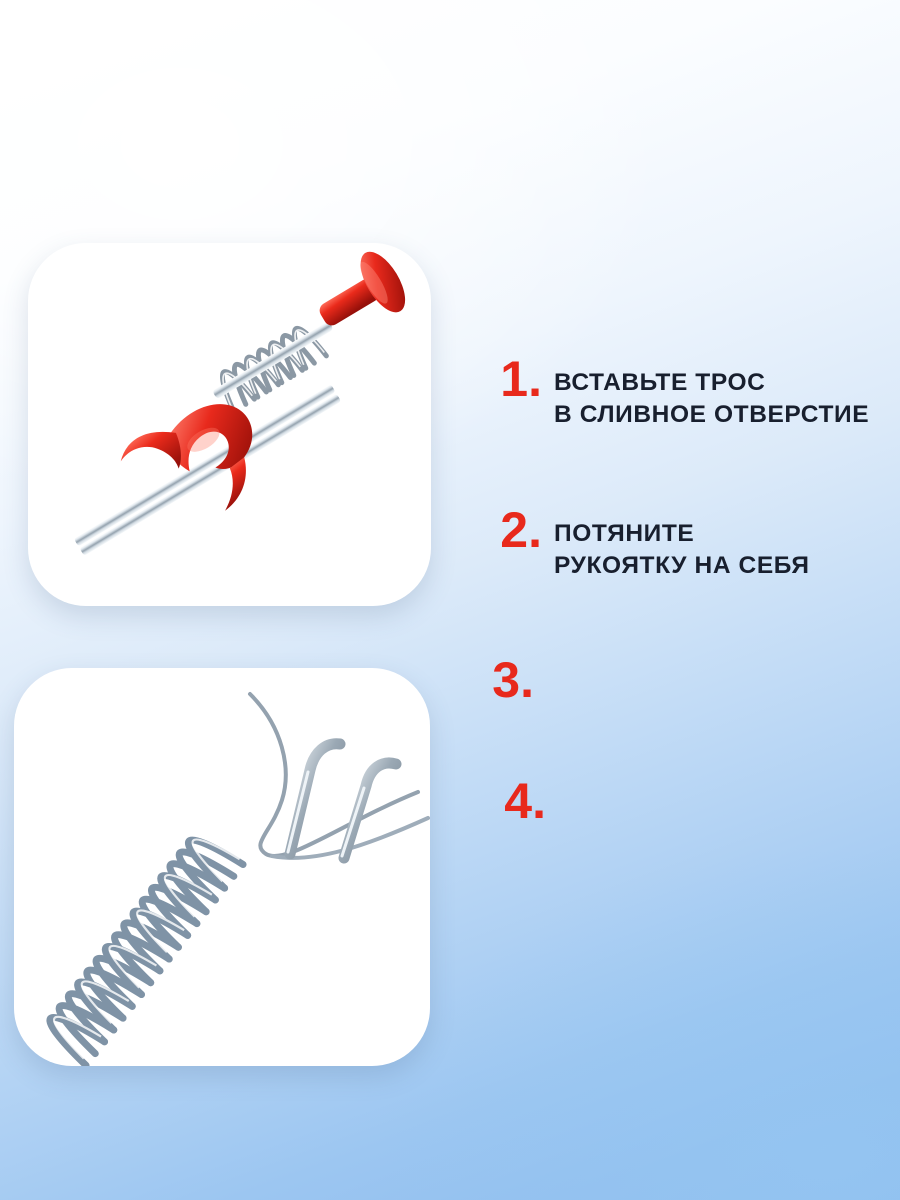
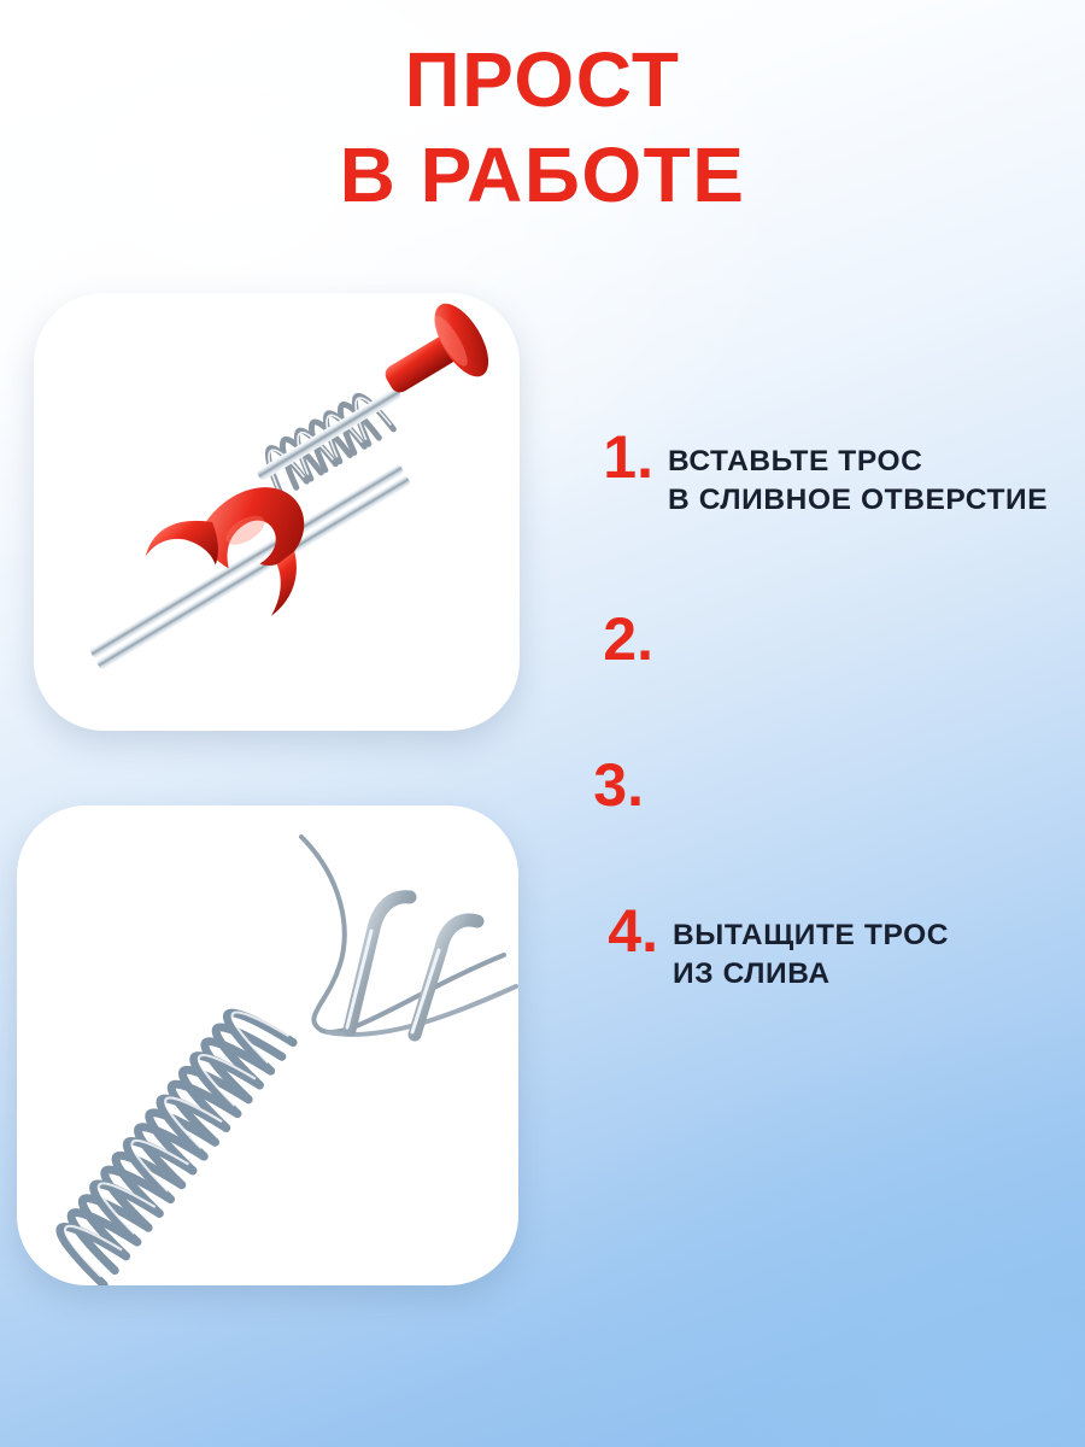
+ ПРОСТ
+ В РАБОТЕ
  1.
  ВСТАВЬТЕ ТРОС
  В СЛИВНОЕ ОТВЕРСТИЕ
  2.
- ПОТЯНИТЕ
- РУКОЯТКУ НА СЕБЯ
  3.
  4.
+ ВЫТАЩИТЕ ТРОС
+ ИЗ СЛИВА
